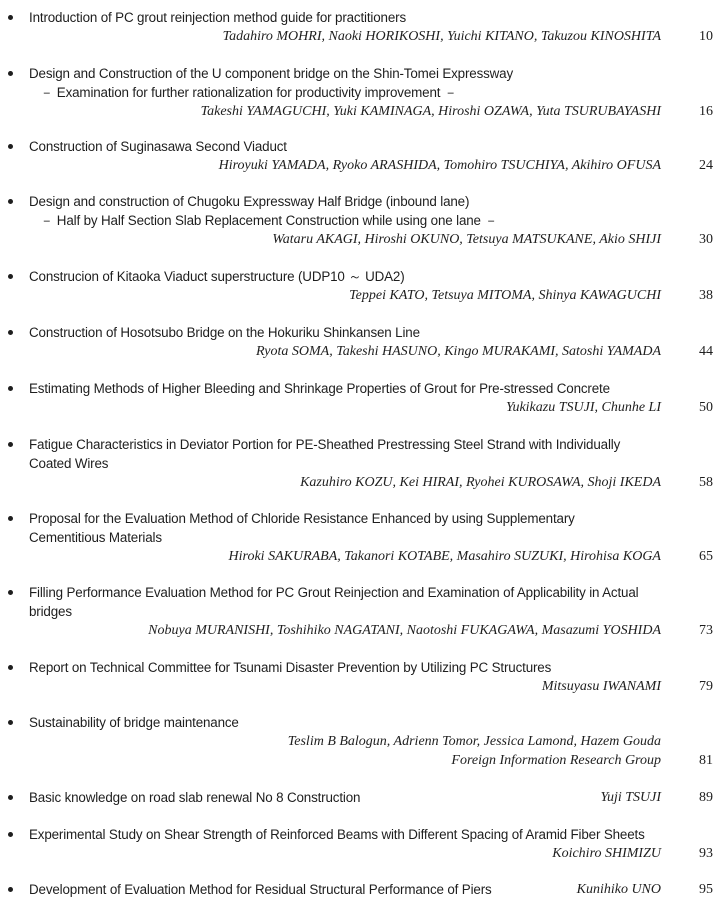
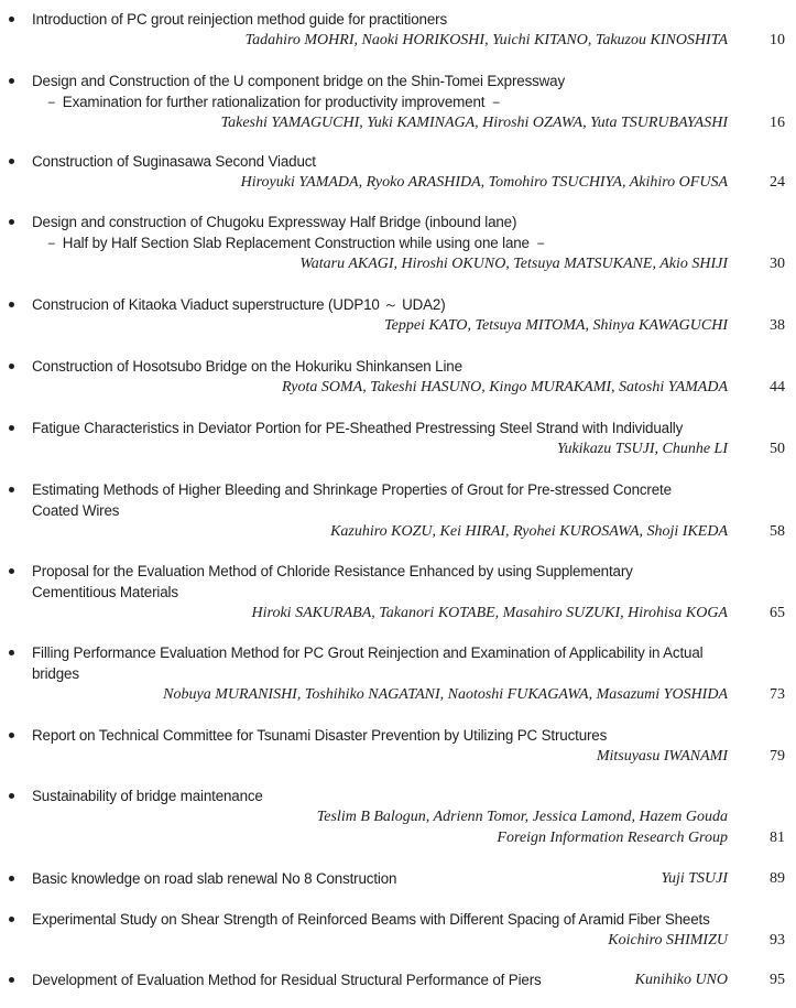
  Introduction of PC grout reinjection method guide for practitioners
  Tadahiro MOHRI, Naoki HORIKOSHI, Yuichi KITANO, Takuzou KINOSHITA
  10
  Design and Construction of the U component bridge on the Shin-Tomei Expressway
  － Examination for further rationalization for productivity improvement －
  Takeshi YAMAGUCHI, Yuki KAMINAGA, Hiroshi OZAWA, Yuta TSURUBAYASHI
  16
  Construction of Suginasawa Second Viaduct
  Hiroyuki YAMADA, Ryoko ARASHIDA, Tomohiro TSUCHIYA, Akihiro OFUSA
  24
  Design and construction of Chugoku Expressway Half Bridge (inbound lane)
  － Half by Half Section Slab Replacement Construction while using one lane －
  Wataru AKAGI, Hiroshi OKUNO, Tetsuya MATSUKANE, Akio SHIJI
  30
  Construcion of Kitaoka Viaduct superstructure (UDP10 ～ UDA2)
  Teppei KATO, Tetsuya MITOMA, Shinya KAWAGUCHI
  38
  Construction of Hosotsubo Bridge on the Hokuriku Shinkansen Line
  Ryota SOMA, Takeshi HASUNO, Kingo MURAKAMI, Satoshi YAMADA
  44
- Estimating Methods of Higher Bleeding and Shrinkage Properties of Grout for Pre-stressed Concrete
+ Fatigue Characteristics in Deviator Portion for PE-Sheathed Prestressing Steel Strand with Individually
  Yukikazu TSUJI, Chunhe LI
  50
- Fatigue Characteristics in Deviator Portion for PE-Sheathed Prestressing Steel Strand with Individually
+ Estimating Methods of Higher Bleeding and Shrinkage Properties of Grout for Pre-stressed Concrete
  Coated Wires
  Kazuhiro KOZU, Kei HIRAI, Ryohei KUROSAWA, Shoji IKEDA
  58
  Proposal for the Evaluation Method of Chloride Resistance Enhanced by using Supplementary
  Cementitious Materials
  Hiroki SAKURABA, Takanori KOTABE, Masahiro SUZUKI, Hirohisa KOGA
  65
  Filling Performance Evaluation Method for PC Grout Reinjection and Examination of Applicability in Actual
  bridges
  Nobuya MURANISHI, Toshihiko NAGATANI, Naotoshi FUKAGAWA, Masazumi YOSHIDA
  73
  Report on Technical Committee for Tsunami Disaster Prevention by Utilizing PC Structures
  Mitsuyasu IWANAMI
  79
  Sustainability of bridge maintenance
  Teslim B Balogun, Adrienn Tomor, Jessica Lamond, Hazem Gouda
  Foreign Information Research Group
  81
  Basic knowledge on road slab renewal No 8 Construction
  Yuji TSUJI
  89
  Experimental Study on Shear Strength of Reinforced Beams with Different Spacing of Aramid Fiber Sheets
  Koichiro SHIMIZU
  93
  Development of Evaluation Method for Residual Structural Performance of Piers
  Kunihiko UNO
  95
